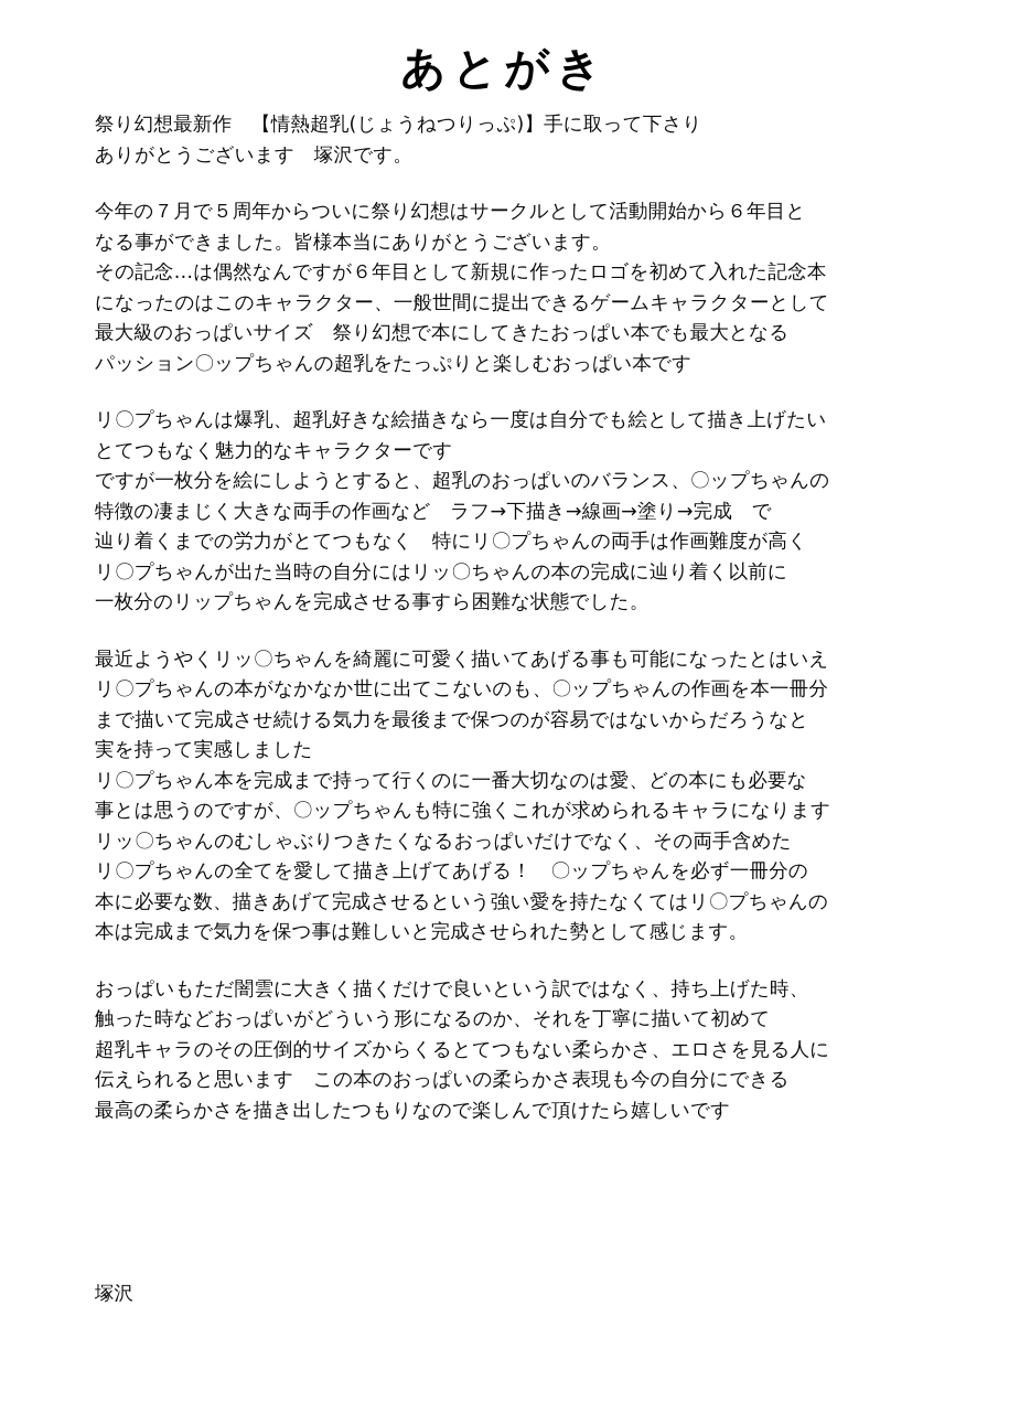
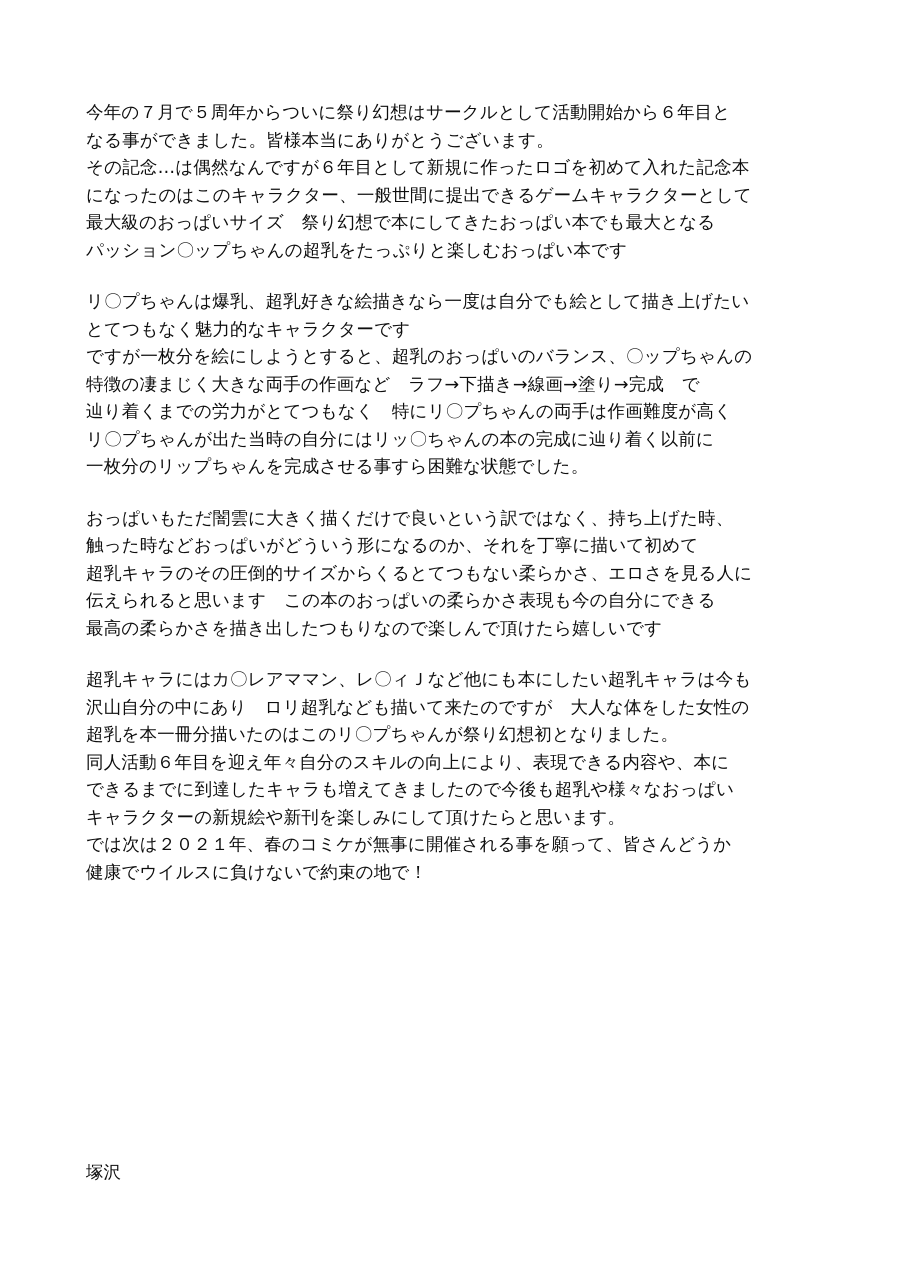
- あとがき
- 祭り幻想最新作 【情熱超乳(じょうねつりっぷ)】手に取って下さり
- ありがとうございます 塚沢です。
  今年の７月で５周年からついに祭り幻想はサークルとして活動開始から６年目と
  なる事ができました。皆様本当にありがとうございます。
  その記念…は偶然なんですが６年目として新規に作ったロゴを初めて入れた記念本
  になったのはこのキャラクター、一般世間に提出できるゲームキャラクターとして
  最大級のおっぱいサイズ 祭り幻想で本にしてきたおっぱい本でも最大となる
  パッション〇ップちゃんの超乳をたっぷりと楽しむおっぱい本です
  リ〇プちゃんは爆乳、超乳好きな絵描きなら一度は自分でも絵として描き上げたい
  とてつもなく魅力的なキャラクターです
  ですが一枚分を絵にしようとすると、超乳のおっぱいのバランス、〇ップちゃんの
  特徴の凄まじく大きな両手の作画など ラフ→下描き→線画→塗り→完成 で
  辿り着くまでの労力がとてつもなく 特にリ〇プちゃんの両手は作画難度が高く
  リ〇プちゃんが出た当時の自分にはリッ〇ちゃんの本の完成に辿り着く以前に
  一枚分のリップちゃんを完成させる事すら困難な状態でした。
- 最近ようやくリッ〇ちゃんを綺麗に可愛く描いてあげる事も可能になったとはいえ
- リ〇プちゃんの本がなかなか世に出てこないのも、〇ップちゃんの作画を本一冊分
- まで描いて完成させ続ける気力を最後まで保つのが容易ではないからだろうなと
- 実を持って実感しました
- リ〇プちゃん本を完成まで持って行くのに一番大切なのは愛、どの本にも必要な
- 事とは思うのですが、〇ップちゃんも特に強くこれが求められるキャラになります
- リッ〇ちゃんのむしゃぶりつきたくなるおっぱいだけでなく、その両手含めた
- リ〇プちゃんの全てを愛して描き上げてあげる！ 〇ップちゃんを必ず一冊分の
- 本に必要な数、描きあげて完成させるという強い愛を持たなくてはリ〇プちゃんの
- 本は完成まで気力を保つ事は難しいと完成させられた勢として感じます。
  おっぱいもただ闇雲に大きく描くだけで良いという訳ではなく、持ち上げた時、
  触った時などおっぱいがどういう形になるのか、それを丁寧に描いて初めて
  超乳キャラのその圧倒的サイズからくるとてつもない柔らかさ、エロさを見る人に
  伝えられると思います この本のおっぱいの柔らかさ表現も今の自分にできる
  最高の柔らかさを描き出したつもりなので楽しんで頂けたら嬉しいです
+ 超乳キャラにはカ〇レアママン、レ〇ィＪなど他にも本にしたい超乳キャラは今も
+ 沢山自分の中にあり ロリ超乳なども描いて来たのですが 大人な体をした女性の
+ 超乳を本一冊分描いたのはこのリ〇プちゃんが祭り幻想初となりました。
+ 同人活動６年目を迎え年々自分のスキルの向上により、表現できる内容や、本に
+ できるまでに到達したキャラも増えてきましたので今後も超乳や様々なおっぱい
+ キャラクターの新規絵や新刊を楽しみにして頂けたらと思います。
+ では次は２０２１年、春のコミケが無事に開催される事を願って、皆さんどうか
+ 健康でウイルスに負けないで約束の地で！
  塚沢
